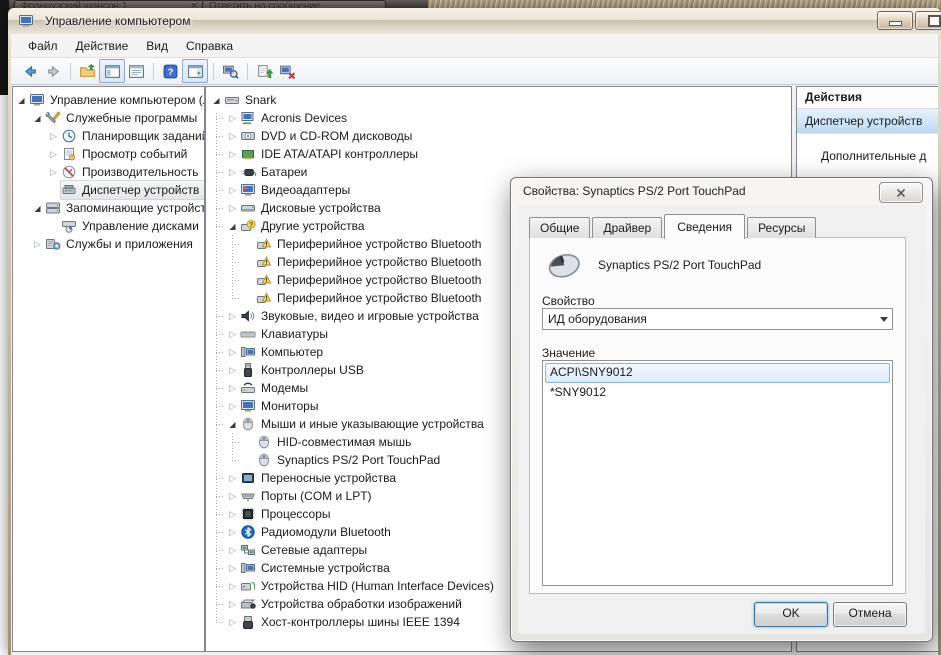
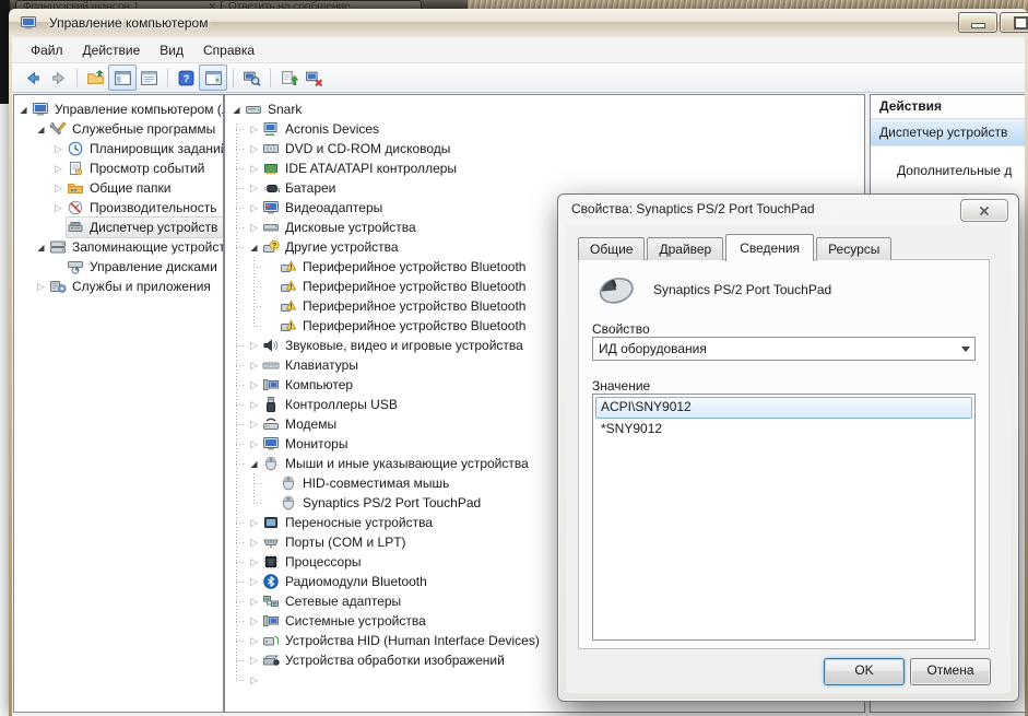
  ×
  Французский шансон 1
  Ответить на сообщение
  Управление компьютером
  Файл
  Действие
  Вид
  Справка
  Управление компьютером (
  Служебные программы
  Планировщик задани
  Просмотр событий
+ Общие папки
  Производительность
  Диспетчер устройств
  Запоминающие устройст
  Управление дисками
  Службы и приложения
  Snark
  Acronis Devices
  DVD и CD-ROM дисководы
  IDE ATA/ATAPI контроллеры
  Батареи
  Видеоадаптеры
  Дисковые устройства
  Другие устройства
  Периферийное устройство Bluetooth
  Периферийное устройство Bluetooth
  Периферийное устройство Bluetooth
  Периферийное устройство Bluetooth
  Звуковые, видео и игровые устройства
  Клавиатуры
  Компьютер
  Контроллеры USB
  Модемы
  Мониторы
  Мыши и иные указывающие устройства
  HID-совместимая мышь
  Synaptics PS/2 Port TouchPad
  Переносные устройства
  Порты (COM и LPT)
  Процессоры
  Радиомодули Bluetooth
  Сетевые адаптеры
  Системные устройства
  Устройства HID (Human Interface Devices)
  Устройства обработки изображений
- Хост-контроллеры шины IEEE 1394
  Действия
  Диспетчер устройств
  Дополнительные д
  Свойства: Synaptics PS/2 Port TouchPad
  Общие
  Драйвер
  Сведения
  Ресурсы
  Synaptics PS/2 Port TouchPad
  Свойство
  ИД оборудования
  Значение
  ACPI\SNY9012
  *SNY9012
  OK
  Отмена
